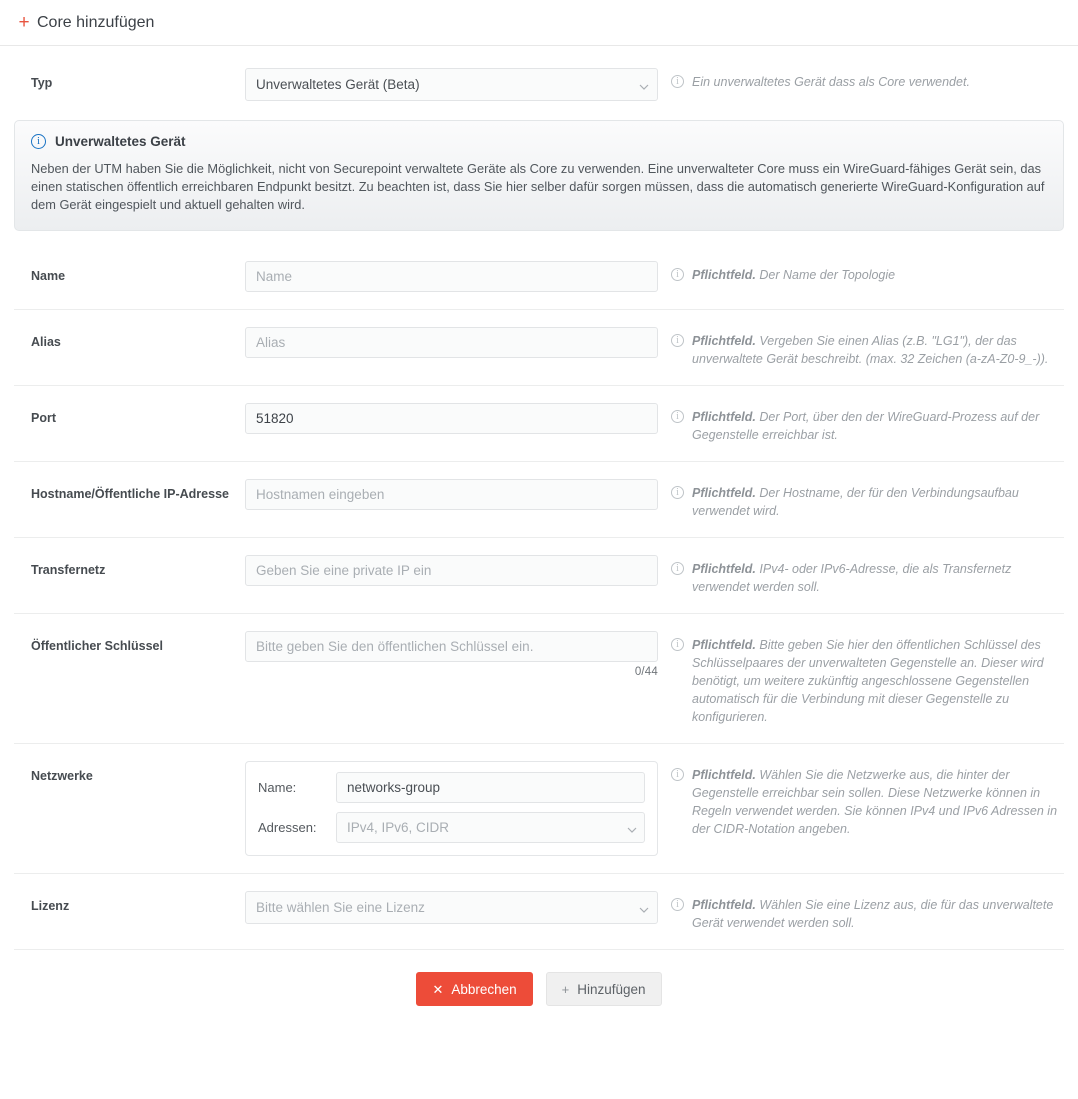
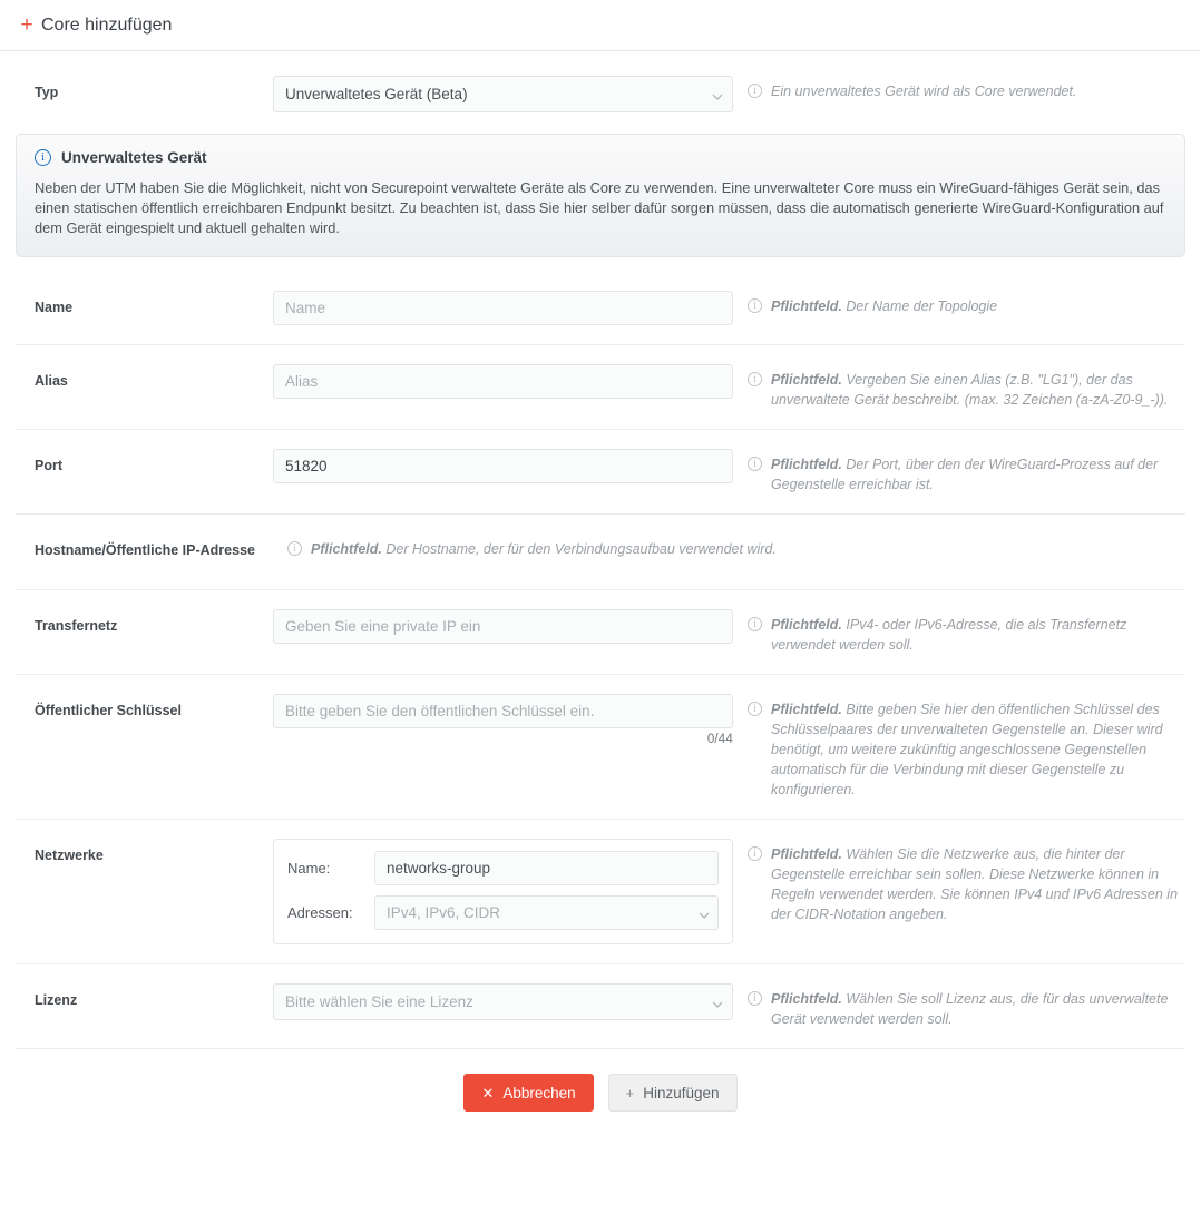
  +
  Core hinzufügen
  Typ
  Unverwaltetes Gerät (Beta)
  i
- Ein unverwaltetes Gerät dass als Core verwendet.
+ Ein unverwaltetes Gerät wird als Core verwendet.
  i
  Unverwaltetes Gerät
  Neben der UTM haben Sie die Möglichkeit, nicht von Securepoint verwaltete Geräte als Core zu verwenden. Eine unverwalteter Core muss ein WireGuard-fähiges Gerät sein, das einen statischen öffentlich erreichbaren Endpunkt besitzt. Zu beachten ist, dass Sie hier selber dafür sorgen müssen, dass die automatisch generierte WireGuard-Konfiguration auf dem Gerät eingespielt und aktuell gehalten wird.
  Name
  Name
  i
  Pflichtfeld. Der Name der Topologie
  Alias
  Alias
  i
  Pflichtfeld. Vergeben Sie einen Alias (z.B. "LG1"), der das unverwaltete Gerät beschreibt. (max. 32 Zeichen (a-zA-Z0-9_-)).
  Port
  51820
  i
  Pflichtfeld. Der Port, über den der WireGuard-Prozess auf der Gegenstelle erreichbar ist.
  Hostname/Öffentliche IP-Adresse
- Hostnamen eingeben
  i
  Pflichtfeld. Der Hostname, der für den Verbindungsaufbau verwendet wird.
  Transfernetz
  Geben Sie eine private IP ein
  i
  Pflichtfeld. IPv4- oder IPv6-Adresse, die als Transfernetz verwendet werden soll.
  Öffentlicher Schlüssel
  Bitte geben Sie den öffentlichen Schlüssel ein.
  0/44
  i
  Pflichtfeld. Bitte geben Sie hier den öffentlichen Schlüssel des Schlüsselpaares der unverwalteten Gegenstelle an. Dieser wird benötigt, um weitere zukünftig angeschlossene Gegenstellen automatisch für die Verbindung mit dieser Gegenstelle zu konfigurieren.
  Netzwerke
  Name:
  networks-group
  Adressen:
  IPv4, IPv6, CIDR
  i
  Pflichtfeld. Wählen Sie die Netzwerke aus, die hinter der Gegenstelle erreichbar sein sollen. Diese Netzwerke können in Regeln verwendet werden. Sie können IPv4 und IPv6 Adressen in der CIDR-Notation angeben.
  Lizenz
  Bitte wählen Sie eine Lizenz
  i
- Pflichtfeld. Wählen Sie eine Lizenz aus, die für das unverwaltete Gerät verwendet werden soll.
+ Pflichtfeld. Wählen Sie soll Lizenz aus, die für das unverwaltete Gerät verwendet werden soll.
  ✕
  Abbrechen
  +
  Hinzufügen
